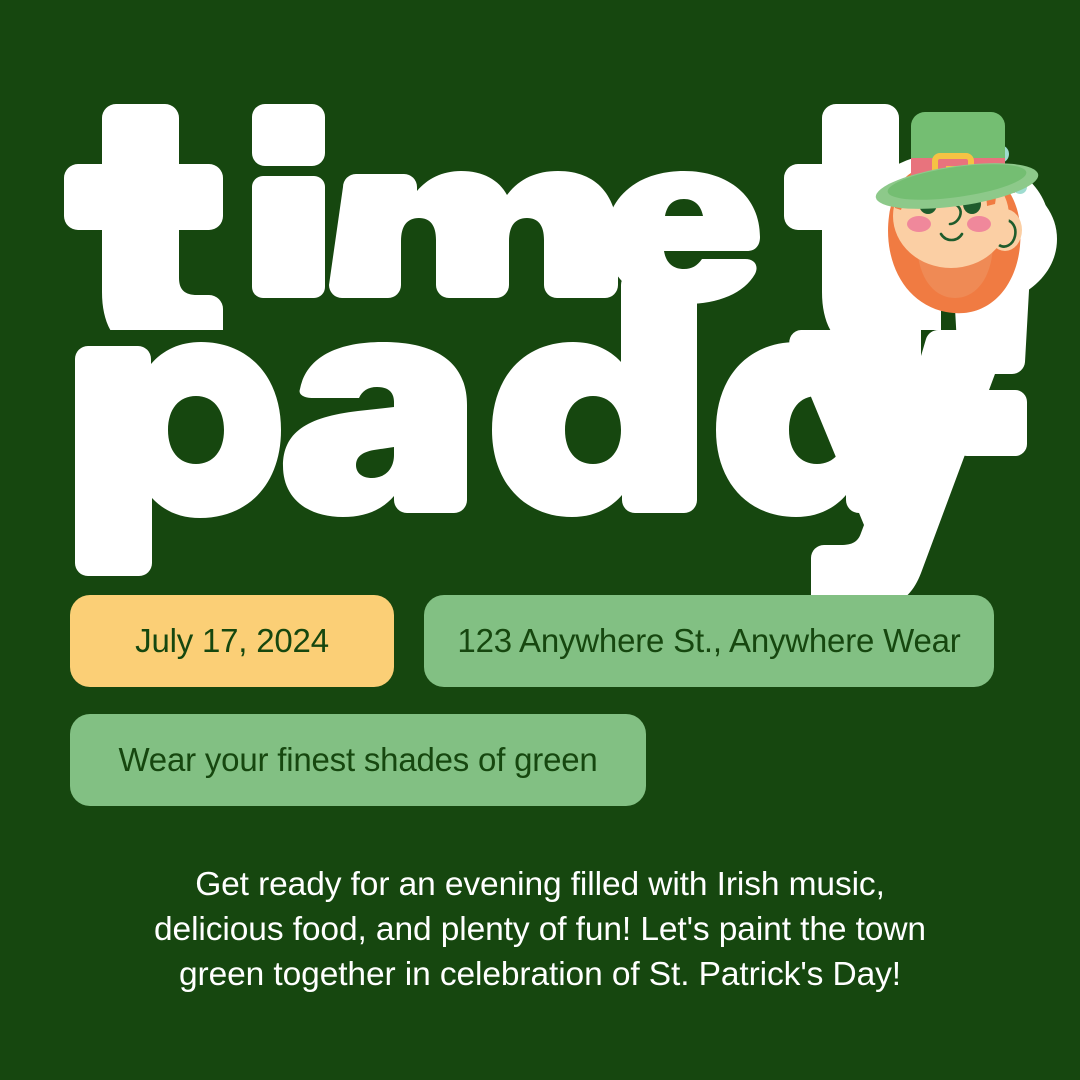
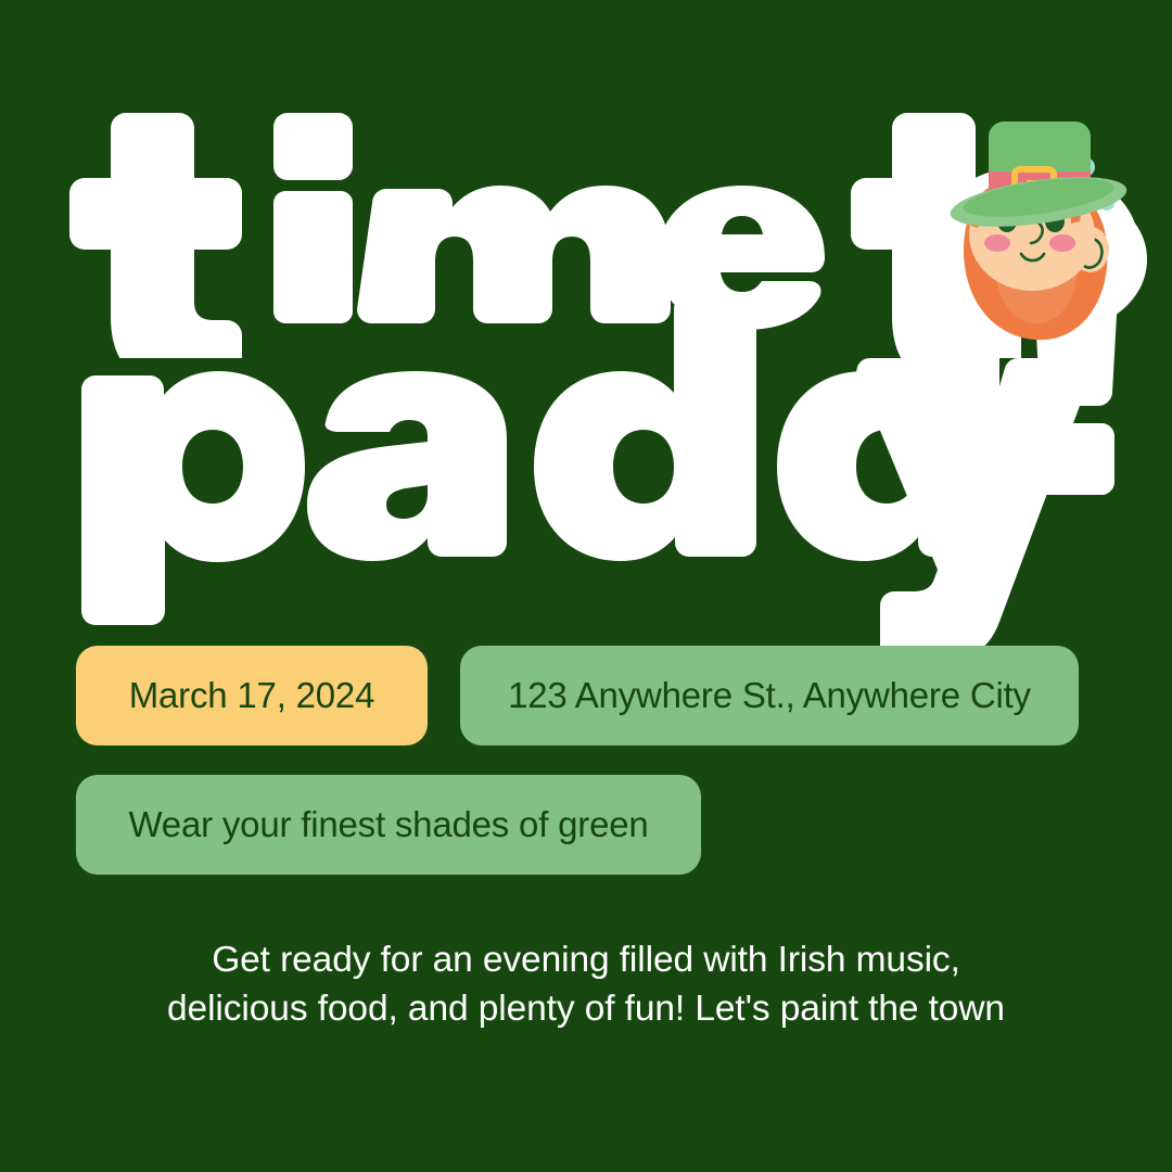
- July 17, 2024
+ March 17, 2024
- 123 Anywhere St., Anywhere Wear
+ 123 Anywhere St., Anywhere City
  Wear your finest shades of green
  Get ready for an evening filled with Irish music,
  delicious food, and plenty of fun! Let's paint the town
- green together in celebration of St. Patrick's Day!
